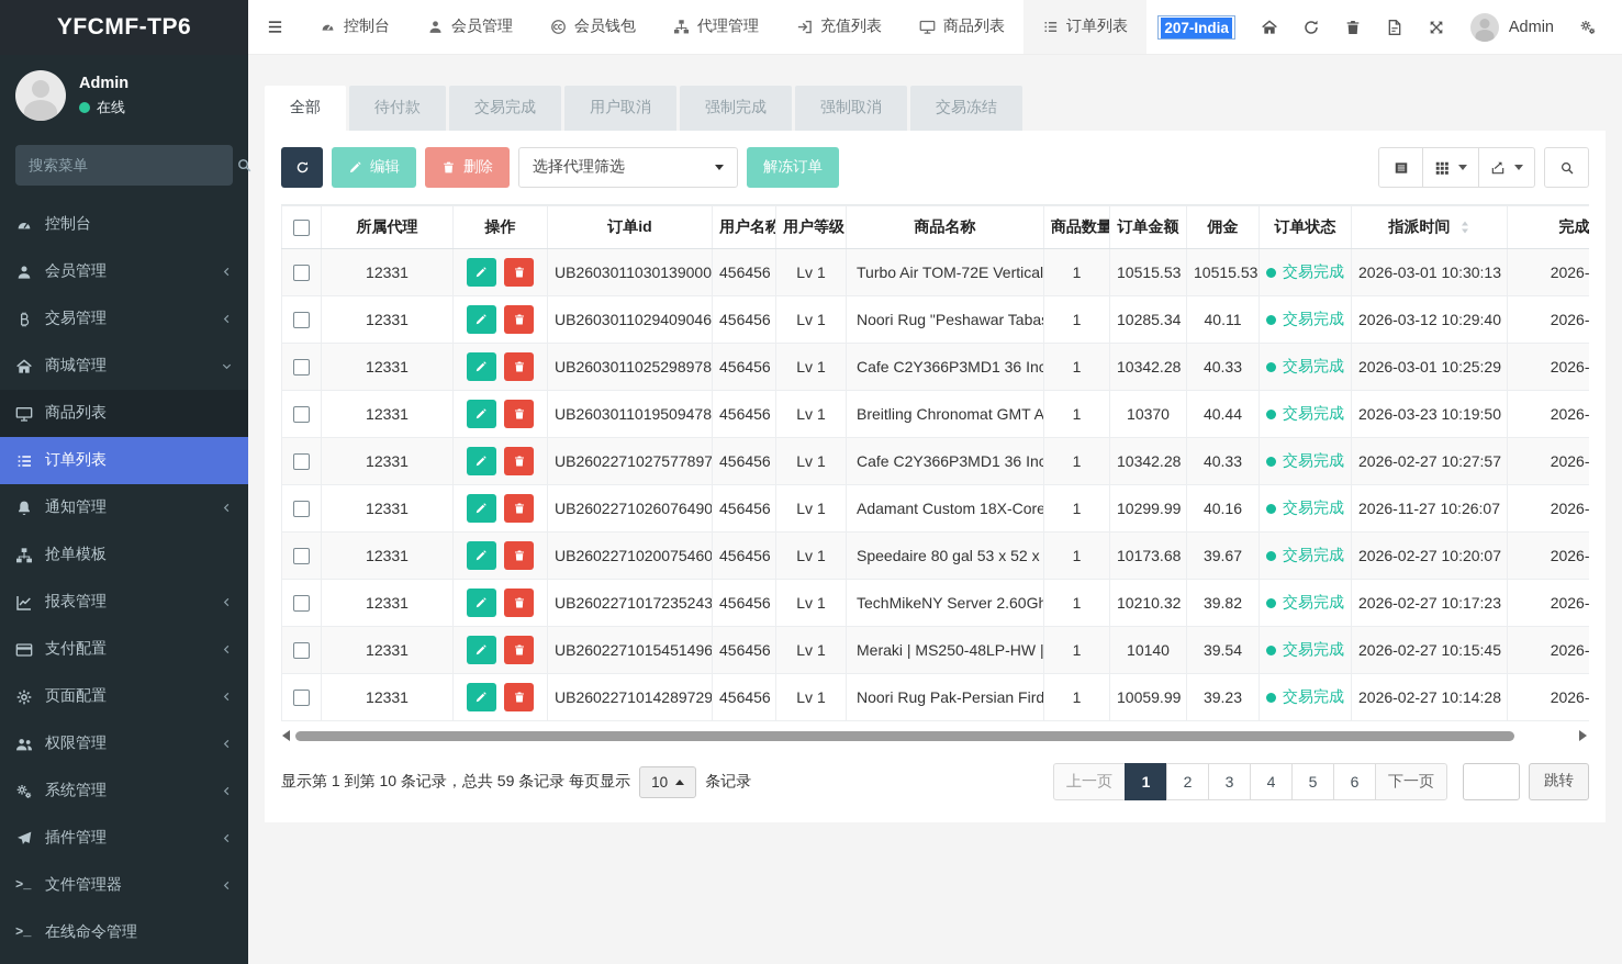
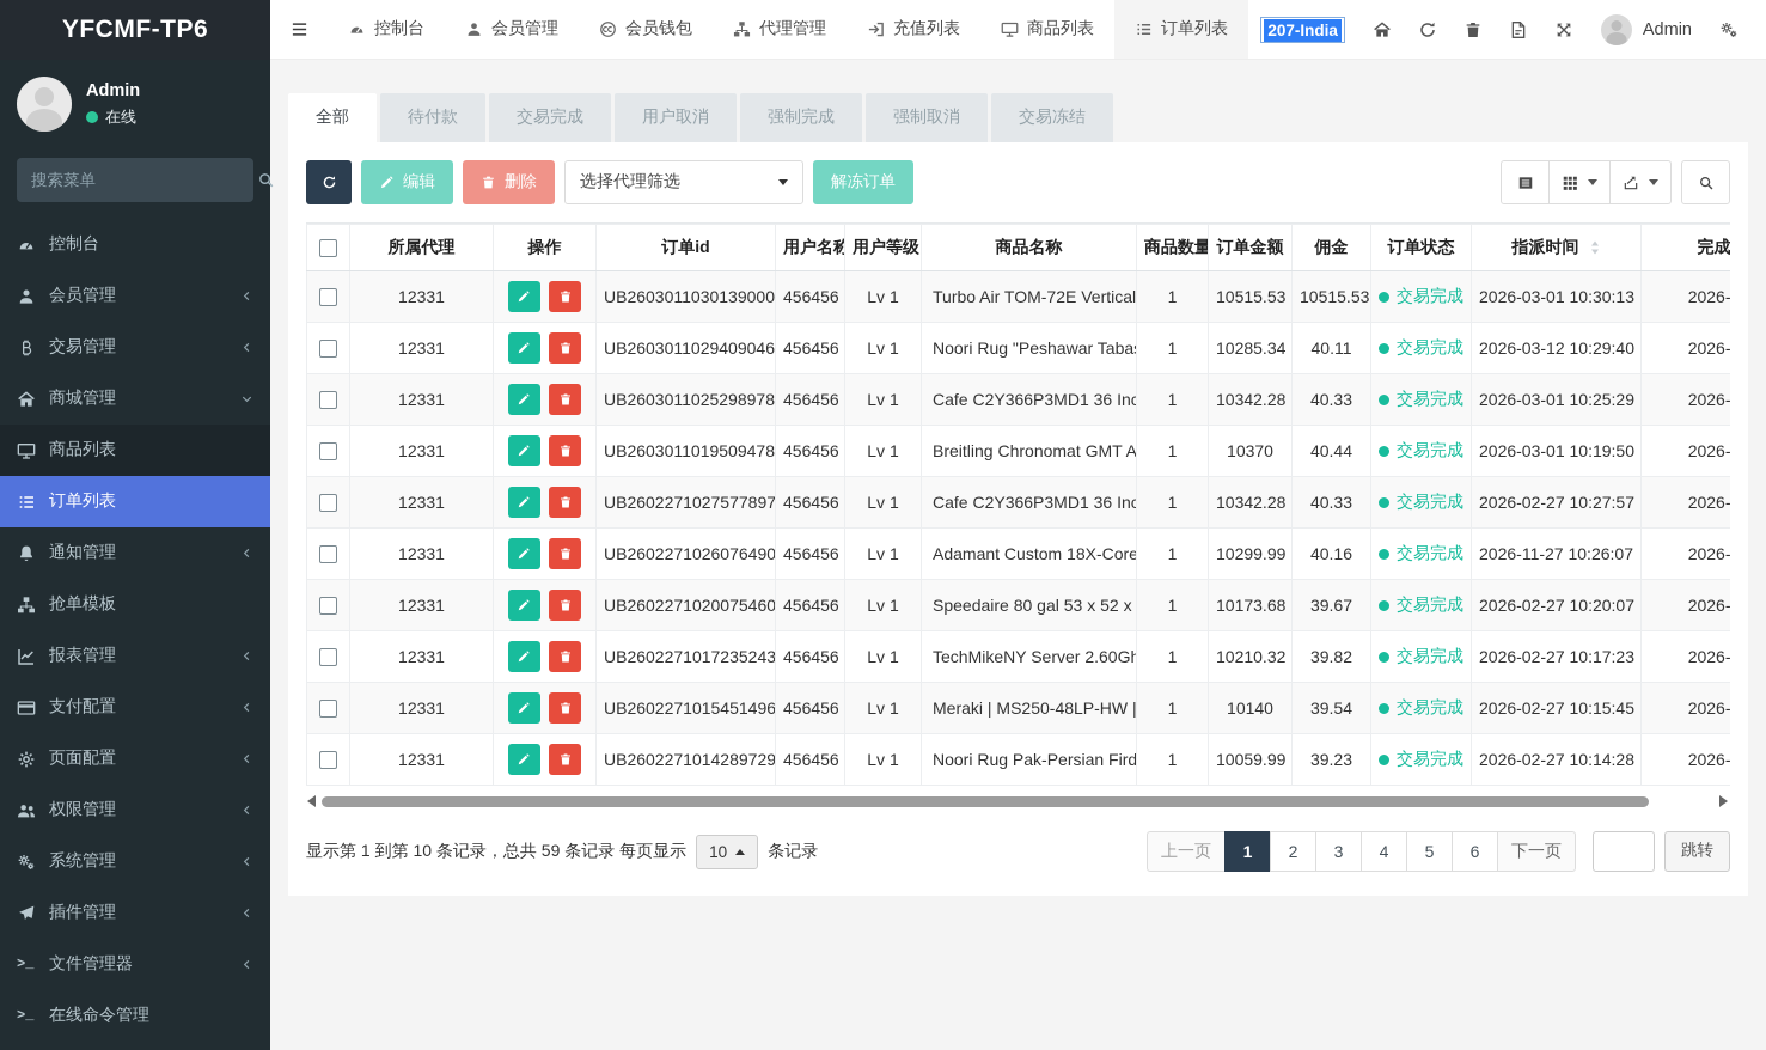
  YFCMF-TP6
  Admin
  在线
  搜索菜单
  控制台
  会员管理
  交易管理
  商城管理
  商品列表
  订单列表
  通知管理
  抢单模板
  报表管理
  支付配置
  页面配置
  权限管理
  系统管理
  插件管理
  >_
  文件管理器
  >_
  在线命令管理
  控制台
  会员管理
  会员钱包
  代理管理
  充值列表
  商品列表
  订单列表
  207-India
  Admin
  全部
  待付款
  交易完成
  用户取消
  强制完成
  强制取消
  交易冻结
  编辑
  删除
  选择代理筛选
  解冻订单
  	所属代理	操作	订单id	用户名称	用户等级	商品名称	商品数量	订单金额	佣金	订单状态	指派时间	完成
  	12331		UB2603011030139000	456456	Lv 1	Turbo Air TOM-72E Vertical	1	10515.53	10515.53	交易完成	2026-03-01 10:30:13	2026-
  	12331		UB2603011029409046	456456	Lv 1	Noori Rug "Peshawar Taba	1	10285.34	40.11	交易完成	2026-03-12 10:29:40	2026-
  	12331		UB2603011025298978	456456	Lv 1	Cafe C2Y366P3MD1 36 Inc	1	10342.28	40.33	交易完成	2026-03-01 10:25:29	2026-
- 	12331		UB2603011019509478	456456	Lv 1	Breitling Chronomat GMT A	1	10370	40.44	交易完成	2026-03-23 10:19:50	2026-
+ 	12331		UB2603011019509478	456456	Lv 1	Breitling Chronomat GMT A	1	10370	40.44	交易完成	2026-03-01 10:19:50	2026-
  	12331		UB2602271027577897	456456	Lv 1	Cafe C2Y366P3MD1 36 Inc	1	10342.28	40.33	交易完成	2026-02-27 10:27:57	2026-
  	12331		UB2602271026076490	456456	Lv 1	Adamant Custom 18X-Core	1	10299.99	40.16	交易完成	2026-11-27 10:26:07	2026-
  	12331		UB2602271020075460	456456	Lv 1	Speedaire 80 gal 53 x 52 x	1	10173.68	39.67	交易完成	2026-02-27 10:20:07	2026-
  	12331		UB2602271017235243	456456	Lv 1	TechMikeNY Server 2.60Gh	1	10210.32	39.82	交易完成	2026-02-27 10:17:23	2026-
  	12331		UB2602271015451496	456456	Lv 1	Meraki | MS250-48LP-HW |	1	10140	39.54	交易完成	2026-02-27 10:15:45	2026-
  	12331		UB2602271014289729	456456	Lv 1	Noori Rug Pak-Persian Fird	1	10059.99	39.23	交易完成	2026-02-27 10:14:28	2026-
  显示第 1 到第 10 条记录，总共 59 条记录 每页显示
  10
  条记录
  上一页
  1
  2
  3
  4
  5
  6
  下一页
  跳转
